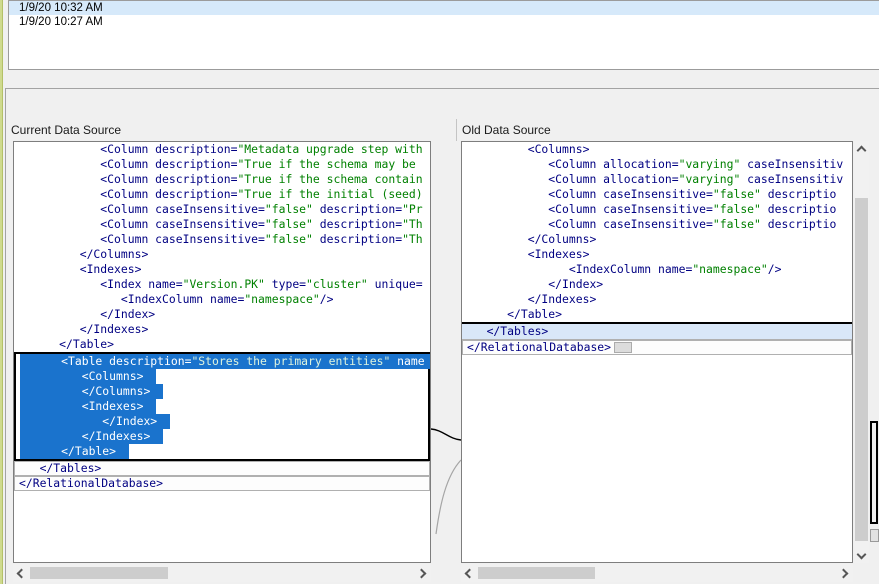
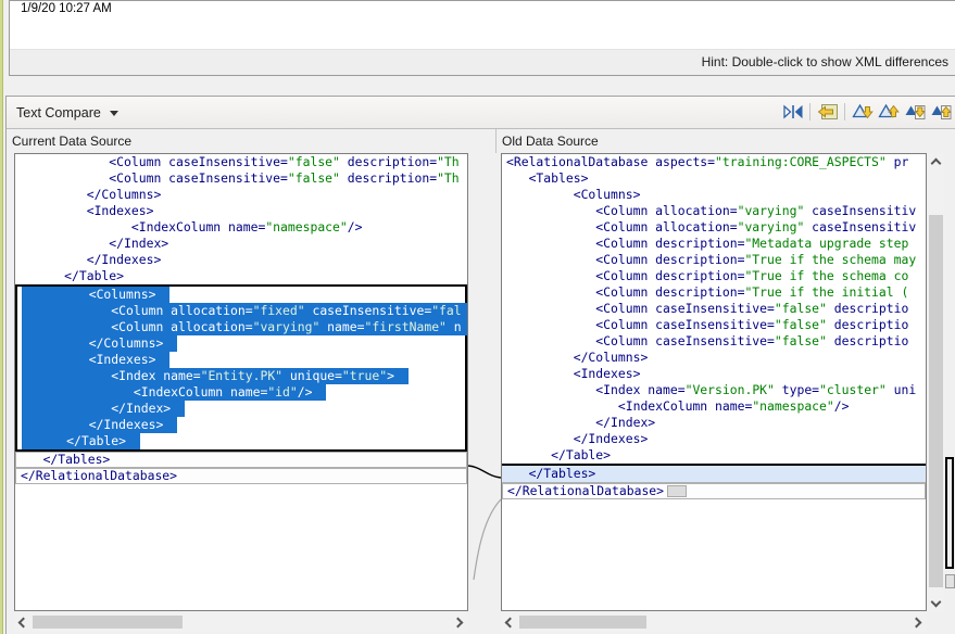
- 1/9/20 10:32 AM
  1/9/20 10:27 AM
+ Hint: Double-click to show XML differences
+ Text Compare
  Current Data Source
  Old Data Source
- <Column description="Metadata upgrade step with
- <Column description="True if the schema may be
- <Column description="True if the schema contain
- <Column description="True if the initial (seed)
- <Column caseInsensitive="false" description="Pr
  <Column caseInsensitive="false" description="Th
  <Column caseInsensitive="false" description="Th
  </Columns>
  <Indexes>
- <Index name="Version.PK" type="cluster" unique=
  <IndexColumn name="namespace"/>
  </Index>
  </Indexes>
  </Table>
- <Table description="Stores the primary entities" name
  <Columns>
+ <Column allocation="fixed" caseInsensitive="fal
+ <Column allocation="varying" name="firstName" n
  </Columns>
  <Indexes>
+ <Index name="Entity.PK" unique="true">
+ <IndexColumn name="id"/>
  </Index>
  </Indexes>
  </Table>
  </Tables>
  </RelationalDatabase>
+ <RelationalDatabase aspects="training:CORE_ASPECTS" pr
+ <Tables>
  <Columns>
  <Column allocation="varying" caseInsensitiv
  <Column allocation="varying" caseInsensitiv
+ <Column description="Metadata upgrade step
+ <Column description="True if the schema may
+ <Column description="True if the schema co
+ <Column description="True if the initial (
  <Column caseInsensitive="false" descriptio
  <Column caseInsensitive="false" descriptio
  <Column caseInsensitive="false" descriptio
  </Columns>
  <Indexes>
+ <Index name="Version.PK" type="cluster" uni
  <IndexColumn name="namespace"/>
  </Index>
  </Indexes>
  </Table>
  </Tables>
  </RelationalDatabase>
